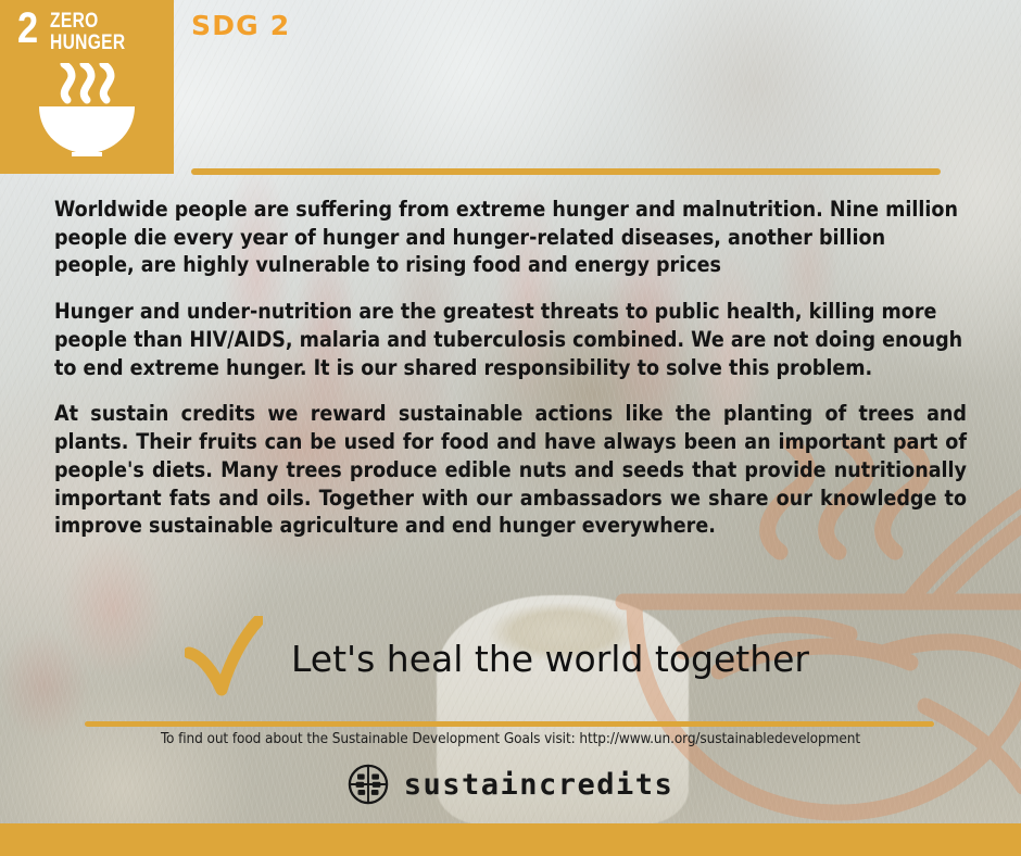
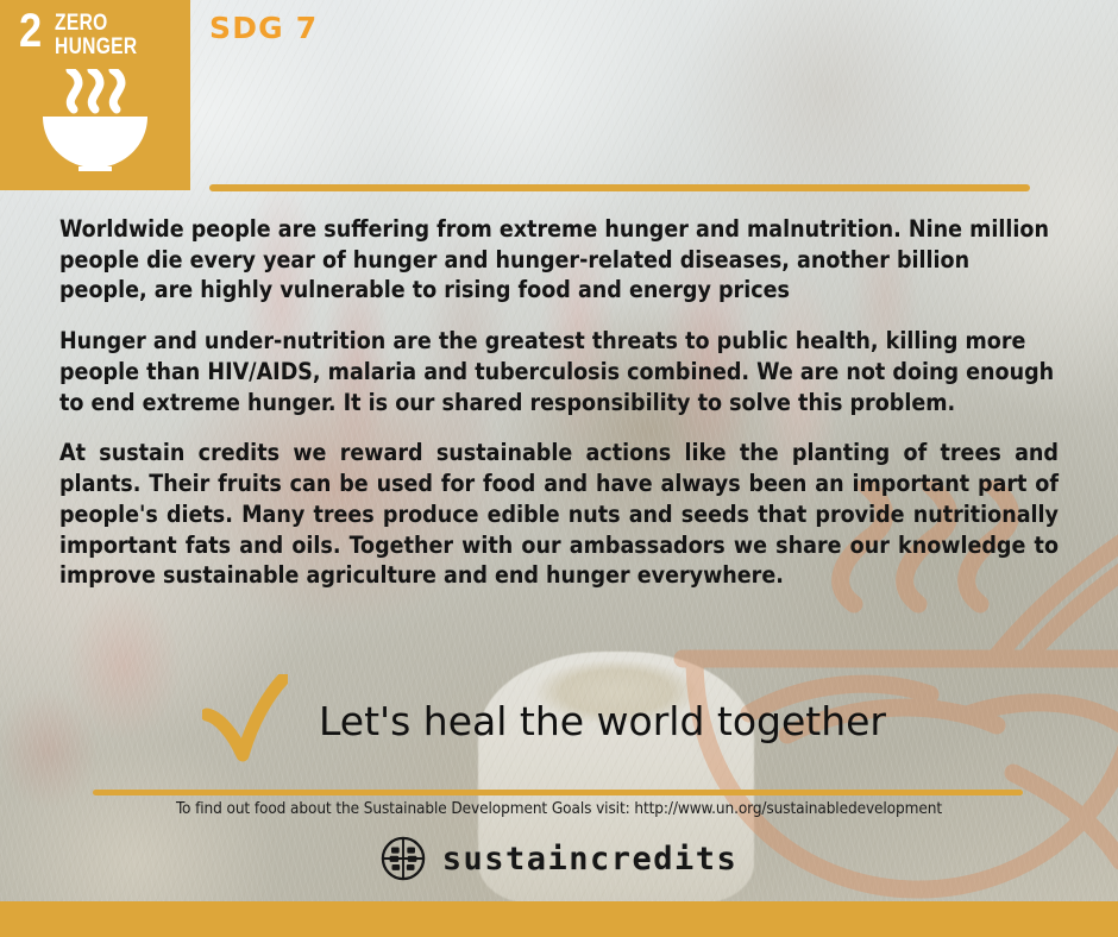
  2
  ZERO
  HUNGER
- SDG 2
+ SDG 7
  Worldwide people are suffering from extreme hunger and malnutrition. Nine million people die every year of hunger and hunger-related diseases, another billion people, are highly vulnerable to rising food and energy prices
  Hunger and under-nutrition are the greatest threats to public health, killing more people than HIV/AIDS, malaria and tuberculosis combined. We are not doing enough to end extreme hunger. It is our shared responsibility to solve this problem.
  At sustain credits we reward sustainable actions like the planting of trees and plants. Their fruits can be used for food and have always been an important part of people's diets. Many trees produce edible nuts and seeds that provide nutritionally important fats and oils. Together with our ambassadors we share our knowledge to improve sustainable agriculture and end hunger everywhere.
  Let's heal the world together
  To find out food about the Sustainable Development Goals visit: http://www.un.org/sustainabledevelopment
  sustaincredits
